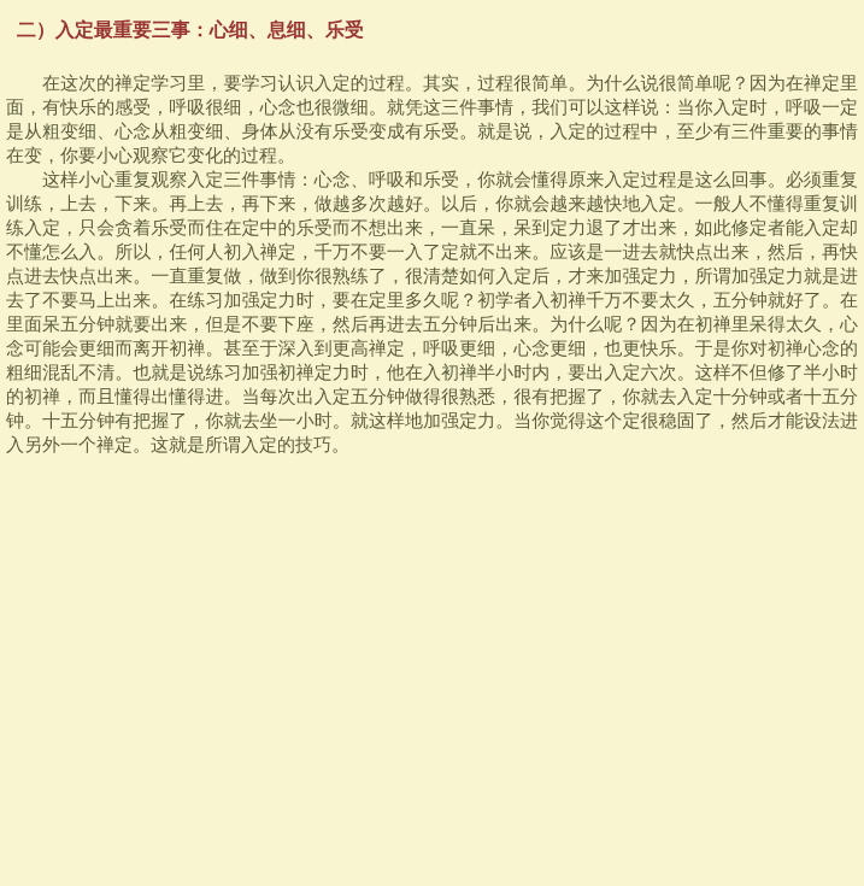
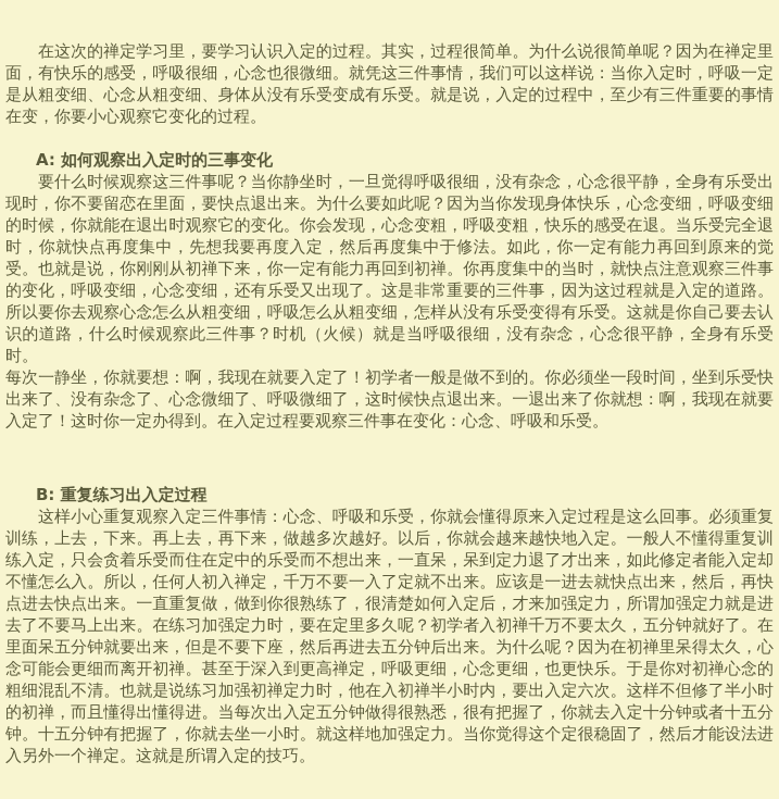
- 二）入定最重要三事：心细、息细、乐受
  在这次的禅定学习里，要学习认识入定的过程。其实，过程很简单。为什么说很简单呢？因为在禅定里面，有快乐的感受，呼吸很细，心念也很微细。就凭这三件事情，我们可以这样说：当你入定时，呼吸一定是从粗变细、心念从粗变细、身体从没有乐受变成有乐受。就是说，入定的过程中，至少有三件重要的事情在变，你要小心观察它变化的过程。
+ A: 如何观察出入定时的三事变化
+ 要什么时候观察这三件事呢？当你静坐时，一旦觉得呼吸很细，没有杂念，心念很平静，全身有乐受出现时，你不要留恋在里面，要快点退出来。为什么要如此呢？因为当你发现身体快乐，心念变细，呼吸变细的时候，你就能在退出时观察它的变化。你会发现，心念变粗，呼吸变粗，快乐的感受在退。当乐受完全退时，你就快点再度集中，先想我要再度入定，然后再度集中于修法。如此，你一定有能力再回到原来的觉受。也就是说，你刚刚从初禅下来，你一定有能力再回到初禅。你再度集中的当时，就快点注意观察三件事的变化，呼吸变细，心念变细，还有乐受又出现了。这是非常重要的三件事，因为这过程就是入定的道路。所以要你去观察心念怎么从粗变细，呼吸怎么从粗变细，怎样从没有乐受变得有乐受。这就是你自己要去认识的道路，什么时候观察此三件事？时机（火候）就是当呼吸很细，没有杂念，心念很平静，全身有乐受时。
+ 每次一静坐，你就要想：啊，我现在就要入定了！初学者一般是做不到的。你必须坐一段时间，坐到乐受快出来了、没有杂念了、心念微细了、呼吸微细了，这时候快点退出来。一退出来了你就想：啊，我现在就要入定了！这时你一定办得到。在入定过程要观察三件事在变化：心念、呼吸和乐受。
+ B: 重复练习出入定过程
  这样小心重复观察入定三件事情：心念、呼吸和乐受，你就会懂得原来入定过程是这么回事。必须重复训练，上去，下来。再上去，再下来，做越多次越好。以后，你就会越来越快地入定。一般人不懂得重复训练入定，只会贪着乐受而住在定中的乐受而不想出来，一直呆，呆到定力退了才出来，如此修定者能入定却不懂怎么入。所以，任何人初入禅定，千万不要一入了定就不出来。应该是一进去就快点出来，然后，再快点进去快点出来。一直重复做，做到你很熟练了，很清楚如何入定后，才来加强定力，所谓加强定力就是进去了不要马上出来。在练习加强定力时，要在定里多久呢？初学者入初禅千万不要太久，五分钟就好了。在里面呆五分钟就要出来，但是不要下座，然后再进去五分钟后出来。为什么呢？因为在初禅里呆得太久，心念可能会更细而离开初禅。甚至于深入到更高禅定，呼吸更细，心念更细，也更快乐。于是你对初禅心念的粗细混乱不清。也就是说练习加强初禅定力时，他在入初禅半小时内，要出入定六次。这样不但修了半小时的初禅，而且懂得出懂得进。当每次出入定五分钟做得很熟悉，很有把握了，你就去入定十分钟或者十五分钟。十五分钟有把握了，你就去坐一小时。就这样地加强定力。当你觉得这个定很稳固了，然后才能设法进入另外一个禅定。这就是所谓入定的技巧。
